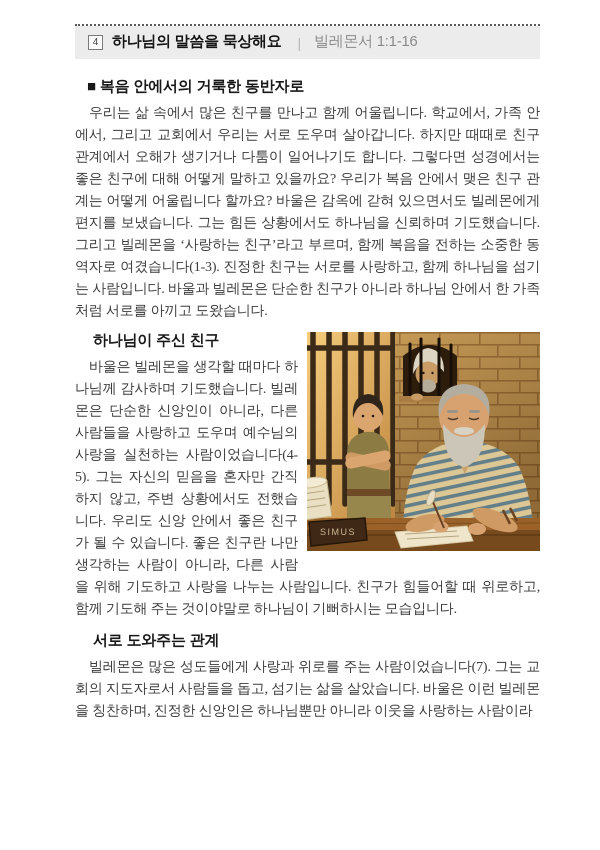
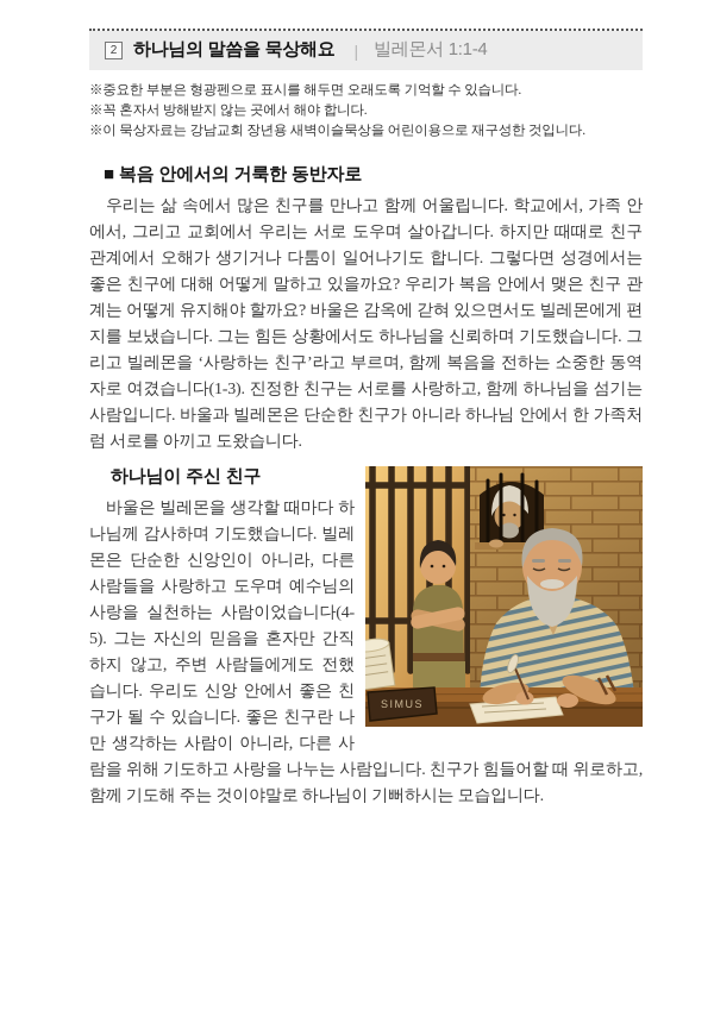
- 4
+ 2
  하나님의 말씀을 묵상해요
  |
- 빌레몬서 1:1-16
+ 빌레몬서 1:1-4
+ ※중요한 부분은 형광펜으로 표시를 해두면 오래도록 기억할 수 있습니다.
+ ※꼭 혼자서 방해받지 않는 곳에서 해야 합니다.
+ ※이 묵상자료는 강남교회 장년용 새벽이슬묵상을 어린이용으로 재구성한 것입니다.
  ■ 복음 안에서의 거룩한 동반자로
- 우리는 삶 속에서 많은 친구를 만나고 함께 어울립니다. 학교에서, 가족 안에서, 그리고 교회에서 우리는 서로 도우며 살아갑니다. 하지만 때때로 친구 관계에서 오해가 생기거나 다툼이 일어나기도 합니다. 그렇다면 성경에서는 좋은 친구에 대해 어떻게 말하고 있을까요? 우리가 복음 안에서 맺은 친구 관계는 어떻게 어울립니다 할까요? 바울은 감옥에 갇혀 있으면서도 빌레몬에게 편지를 보냈습니다. 그는 힘든 상황에서도 하나님을 신뢰하며 기도했습니다. 그리고 빌레몬을 ‘사랑하는 친구’라고 부르며, 함께 복음을 전하는 소중한 동역자로 여겼습니다(1-3). 진정한 친구는 서로를 사랑하고, 함께 하나님을 섬기는 사람입니다. 바울과 빌레몬은 단순한 친구가 아니라 하나님 안에서 한 가족처럼 서로를 아끼고 도왔습니다.
+ 우리는 삶 속에서 많은 친구를 만나고 함께 어울립니다. 학교에서, 가족 안에서, 그리고 교회에서 우리는 서로 도우며 살아갑니다. 하지만 때때로 친구 관계에서 오해가 생기거나 다툼이 일어나기도 합니다. 그렇다면 성경에서는 좋은 친구에 대해 어떻게 말하고 있을까요? 우리가 복음 안에서 맺은 친구 관계는 어떻게 유지해야 할까요? 바울은 감옥에 갇혀 있으면서도 빌레몬에게 편지를 보냈습니다. 그는 힘든 상황에서도 하나님을 신뢰하며 기도했습니다. 그리고 빌레몬을 ‘사랑하는 친구’라고 부르며, 함께 복음을 전하는 소중한 동역자로 여겼습니다(1-3). 진정한 친구는 서로를 사랑하고, 함께 하나님을 섬기는 사람입니다. 바울과 빌레몬은 단순한 친구가 아니라 하나님 안에서 한 가족처럼 서로를 아끼고 도왔습니다.
  SIMUS
  하나님이 주신 친구
- 바울은 빌레몬을 생각할 때마다 하나님께 감사하며 기도했습니다. 빌레몬은 단순한 신앙인이 아니라, 다른 사람들을 사랑하고 도우며 예수님의 사랑을 실천하는 사람이었습니다(4-5). 그는 자신의 믿음을 혼자만 간직하지 않고, 주변 상황에서도 전했습니다. 우리도 신앙 안에서 좋은 친구가 될 수 있습니다. 좋은 친구란 나만 생각하는 사람이 아니라, 다른 사람을 위해 기도하고 사랑을 나누는 사람입니다. 친구가 힘들어할 때 위로하고, 함께 기도해 주는 것이야말로 하나님이 기뻐하시는 모습입니다.
+ 바울은 빌레몬을 생각할 때마다 하나님께 감사하며 기도했습니다. 빌레몬은 단순한 신앙인이 아니라, 다른 사람들을 사랑하고 도우며 예수님의 사랑을 실천하는 사람이었습니다(4-5). 그는 자신의 믿음을 혼자만 간직하지 않고, 주변 사람들에게도 전했습니다. 우리도 신앙 안에서 좋은 친구가 될 수 있습니다. 좋은 친구란 나만 생각하는 사람이 아니라, 다른 사람을 위해 기도하고 사랑을 나누는 사람입니다. 친구가 힘들어할 때 위로하고, 함께 기도해 주는 것이야말로 하나님이 기뻐하시는 모습입니다.
- 서로 도와주는 관계
- 빌레몬은 많은 성도들에게 사랑과 위로를 주는 사람이었습니다(7). 그는 교회의 지도자로서 사람들을 돕고, 섬기는 삶을 살았습니다. 바울은 이런 빌레몬을 칭찬하며, 진정한 신앙인은 하나님뿐만 아니라 이웃을 사랑하는 사람이라
